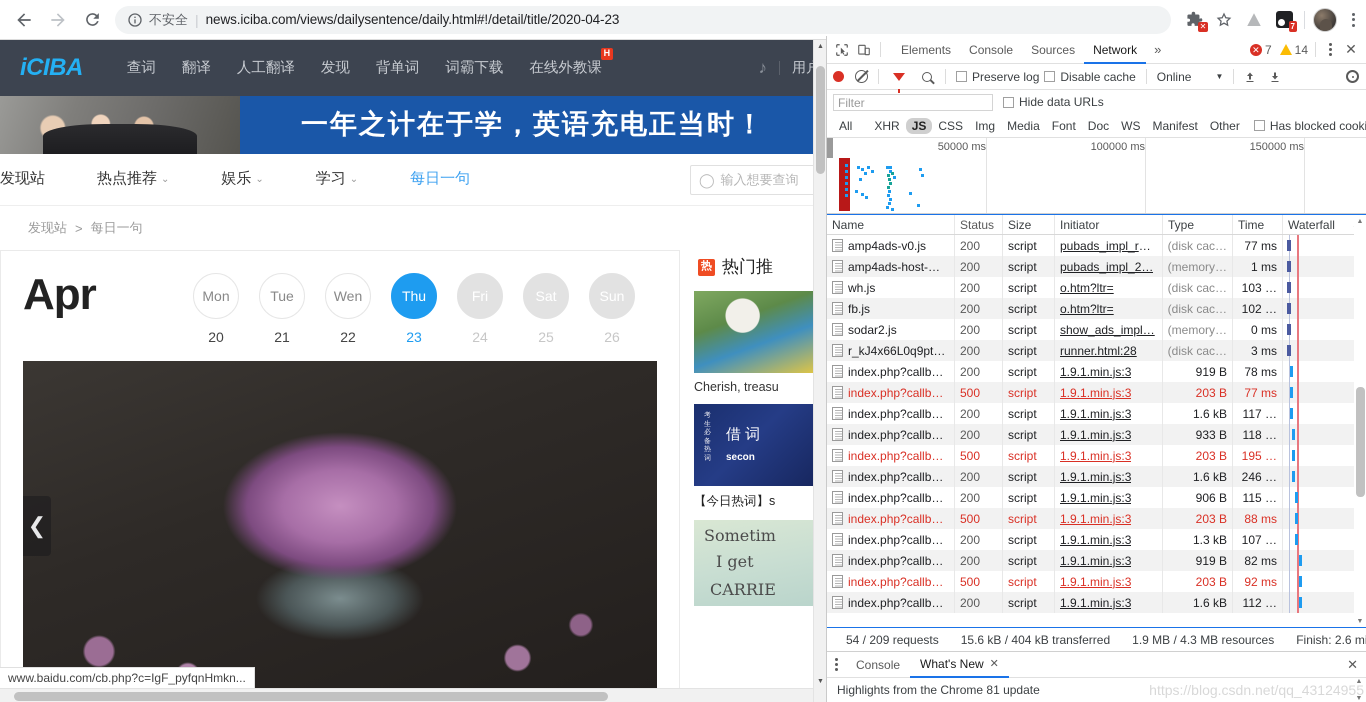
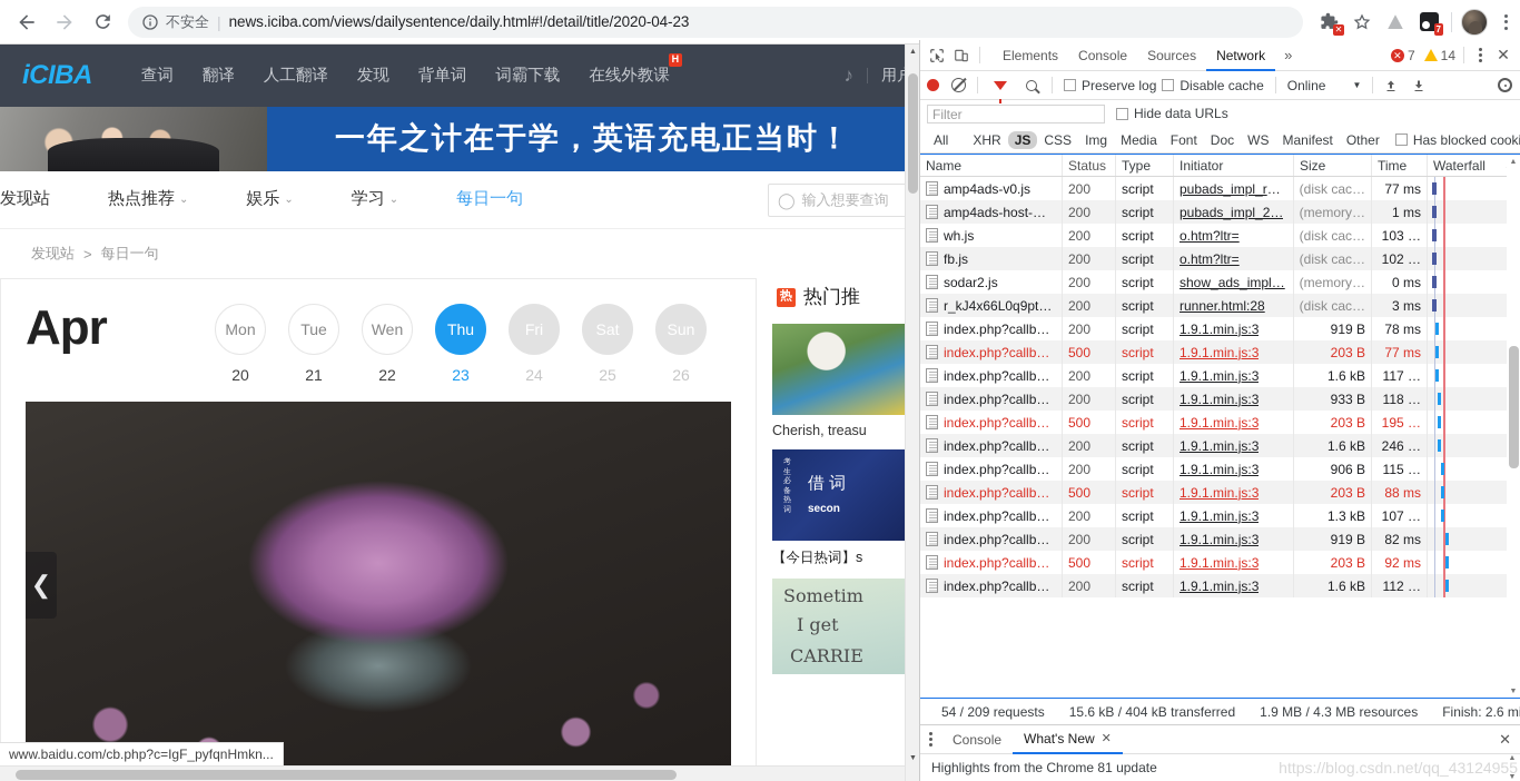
  不安全
  |
  news.iciba.com/views/dailysentence/daily.html#!/detail/title/2020-04-23
  ✕
  7
  iCIBA
  查词
  翻译
  人工翻译
  发现
  背单词
  词霸下载
  在线外教课
  H
  ♪
  一年之计在于学，英语充电正当时！
  发现站
  热点推荐
  ⌄
  娱乐
  ⌄
  学习
  ⌄
  每日一句
  ◯
  输入想要查询
  发现站
  >
  每日一句
  Apr
  Mon
  20
  Tue
  21
  Wen
  22
  Thu
  23
  Fri
  24
  Sat
  25
  Sun
  26
  ❮
  热
  热门推
  Cherish, treasu
  借 词
  secon
  【今日热词】s
  Sometim
  I get
  CARRIE
  www.baidu.com/cb.php?c=IgF_pyfqnHmkn...
  Elements
  Console
  Sources
  Network
  »
  ✕
  7
  14
  ✕
  Preserve log
  Disable cache
  Online
  ▼
  Filter
  Hide data URLs
  All
  XHR
  JS
  CSS
  Img
  Media
  Font
  Doc
  WS
  Manifest
  Other
  Has blocked cook
- 50000 ms
- 100000 ms
- 150000 ms
  Name
  Status
- Size
+ Type
  Initiator
- Type
+ Size
  Time
  Waterfall
  amp4ads-v0.js
  200
  script
  pubads_impl_re…
  (disk cac…
  77 ms
  amp4ads-host-…
  200
  script
  pubads_impl_2…
  (memory…
  1 ms
  wh.js
  200
  script
  o.htm?ltr=
  (disk cac…
  103 …
  fb.js
  200
  script
  o.htm?ltr=
  (disk cac…
  102 …
  sodar2.js
  200
  script
  show_ads_impl…
  (memory…
  0 ms
  r_kJ4x66L0q9pt…
  200
  script
  runner.html:28
  (disk cac…
  3 ms
  index.php?callb…
  200
  script
  1.9.1.min.js:3
  919 B
  78 ms
  index.php?callb…
  500
  script
  1.9.1.min.js:3
  203 B
  77 ms
  index.php?callb…
  200
  script
  1.9.1.min.js:3
  1.6 kB
  117 …
  index.php?callb…
  200
  script
  1.9.1.min.js:3
  933 B
  118 …
  index.php?callb…
  500
  script
  1.9.1.min.js:3
  203 B
  195 …
  index.php?callb…
  200
  script
  1.9.1.min.js:3
  1.6 kB
  246 …
  index.php?callb…
  200
  script
  1.9.1.min.js:3
  906 B
  115 …
  index.php?callb…
  500
  script
  1.9.1.min.js:3
  203 B
  88 ms
  index.php?callb…
  200
  script
  1.9.1.min.js:3
  1.3 kB
  107 …
  index.php?callb…
  200
  script
  1.9.1.min.js:3
  919 B
  82 ms
  index.php?callb…
  500
  script
  1.9.1.min.js:3
  203 B
  92 ms
  index.php?callb…
  200
  script
  1.9.1.min.js:3
  1.6 kB
  112 …
  54 / 209 requests
  15.6 kB / 404 kB transferred
  1.9 MB / 4.3 MB resources
  Finish: 2.6 m
  Console
  What's New
  ✕
  ✕
  Highlights from the Chrome 81 update
  https://blog.csdn.net/qq_43124955
